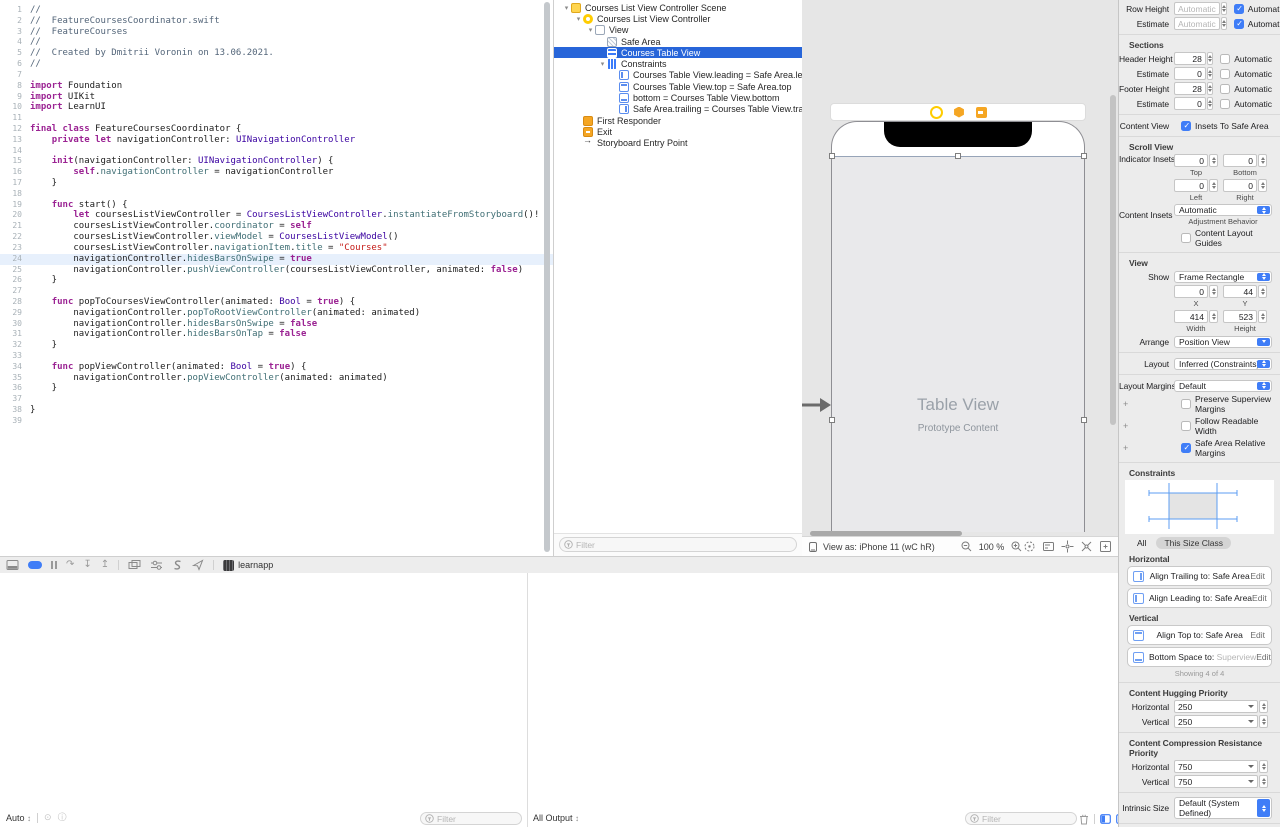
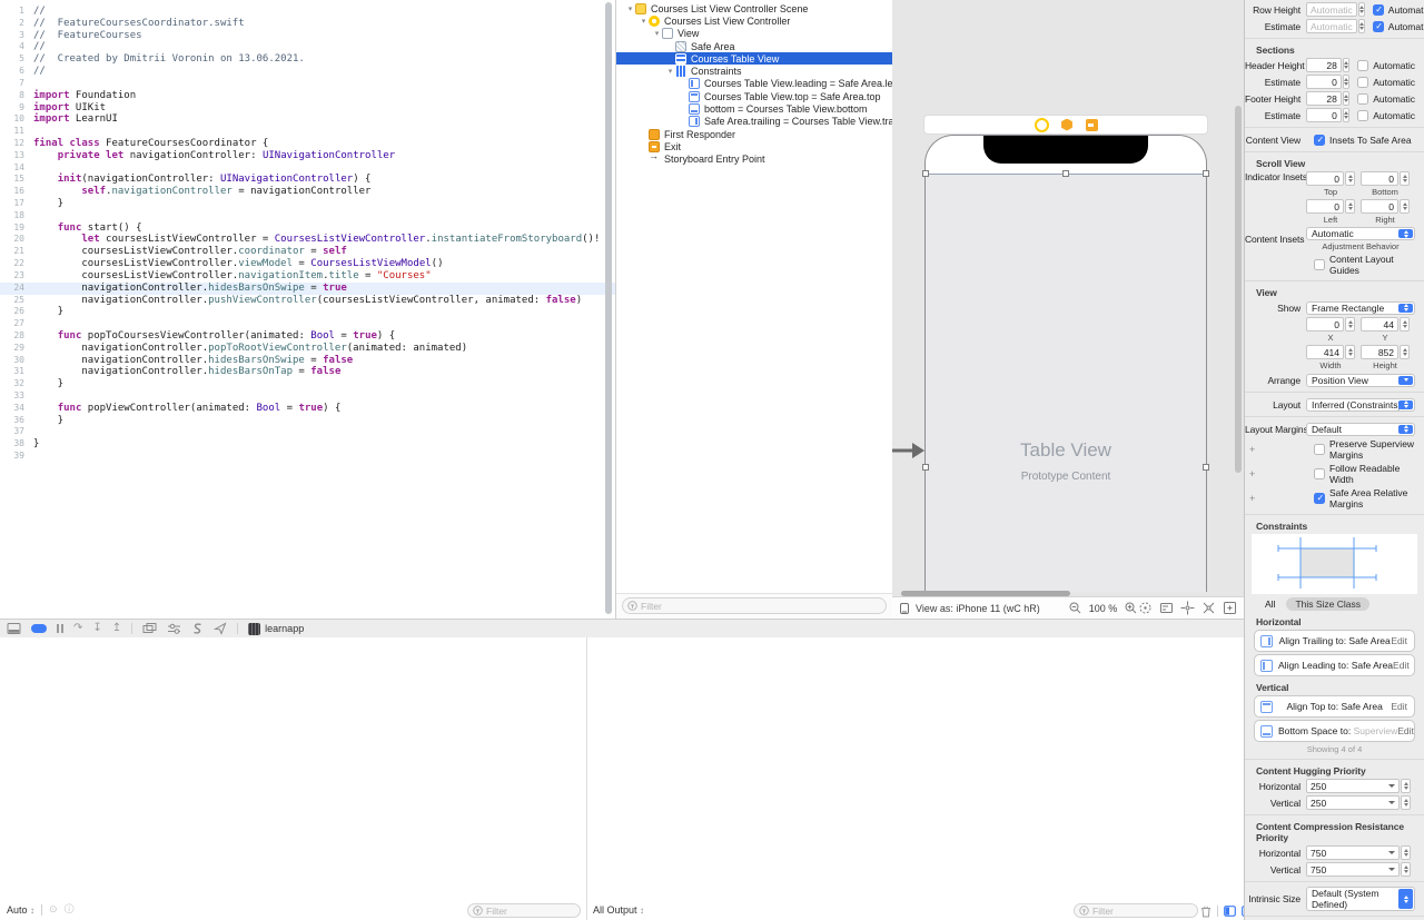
  1
  //
  2
  // FeatureCoursesCoordinator.swift
  3
  // FeatureCourses
  4
  //
  5
  // Created by Dmitrii Voronin on 13.06.2021.
  6
  //
  7
  8
  import Foundation
  9
  import UIKit
  10
  import LearnUI
  11
  12
  final class FeatureCoursesCoordinator {
  13
  private let navigationController: UINavigationController
  14
  15
  init(navigationController: UINavigationController) {
  16
  self.navigationController = navigationController
  17
  }
  18
  19
  func start() {
  20
  let coursesListViewController = CoursesListViewController.instantiateFromStoryboard()!
  21
  coursesListViewController.coordinator = self
  22
  coursesListViewController.viewModel = CoursesListViewModel()
  23
  coursesListViewController.navigationItem.title = "Courses"
  24
  navigationController.hidesBarsOnSwipe = true
  25
  navigationController.pushViewController(coursesListViewController, animated: false)
  26
  }
  27
  28
  func popToCoursesViewController(animated: Bool = true) {
  29
  navigationController.popToRootViewController(animated: animated)
  30
  navigationController.hidesBarsOnSwipe = false
  31
  navigationController.hidesBarsOnTap = false
  32
  }
  33
  34
  func popViewController(animated: Bool = true) {
- 35
- navigationController.popViewController(animated: animated)
  36
  }
  37
  38
  }
  39
  Courses List View Controller Scene
  Courses List View Controller
  View
  Safe Area
  Courses Table View
  Constraints
  Courses Table View.leading = Safe Area.le
  Courses Table View.top = Safe Area.top
  bottom = Courses Table View.bottom
  Safe Area.trailing = Courses Table View.tr
  First Responder
  Exit
  Storyboard Entry Point
  Filter
  Table View
  Prototype Content
  View as: iPhone 11 (wC hR)
  100 %
  ↷
  ↧
  ↥
  learnapp
  Auto ↕
  ⊙
  ⓘ
  Filter
  All Output ↕
  Filter
  Row Height
  Automatic
  Automat
  Estimate
  Automatic
  Automat
  Sections
  Header Height
  28
  Automatic
  Estimate
  0
  Automatic
  Footer Height
  28
  Automatic
  Estimate
  0
  Automatic
  Content View
  Insets To Safe Area
  Scroll View
  Indicator Insets
  0
  Top
  0
  Bottom
  0
  Left
  0
  Right
  Content Insets
  Automatic
  Adjustment Behavior
  Content Layout Guides
  View
  Show
  Frame Rectangle
  0
  X
  44
  Y
  414
  Width
- 523
+ 852
  Height
  Arrange
  Position View
  Layout
  Inferred (Constraints
  Layout Margin
  Default
  +
  Preserve Superview Margins
  +
  Follow Readable Width
  +
  Safe Area Relative Margins
  Constraints
  All
  This Size Class
  Horizontal
  Align Trailing to: Safe Area
  Edit
  Align Leading to: Safe Area
  Edit
  Vertical
  Align Top to: Safe Area
  Edit
  Bottom Space to: Superview
  Edit
  Showing 4 of 4
  Content Hugging Priority
  Horizontal
  250
  Vertical
  250
  Content Compression Resistance Priority
  Horizontal
  750
  Vertical
  750
  Intrinsic Size
  Default (System Defined)
